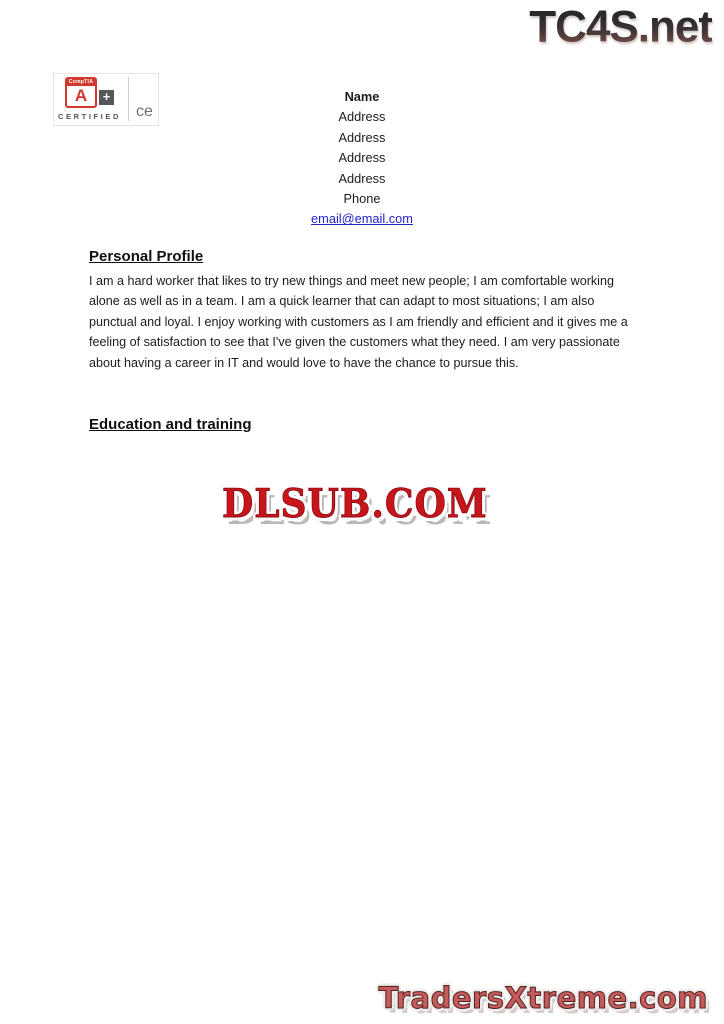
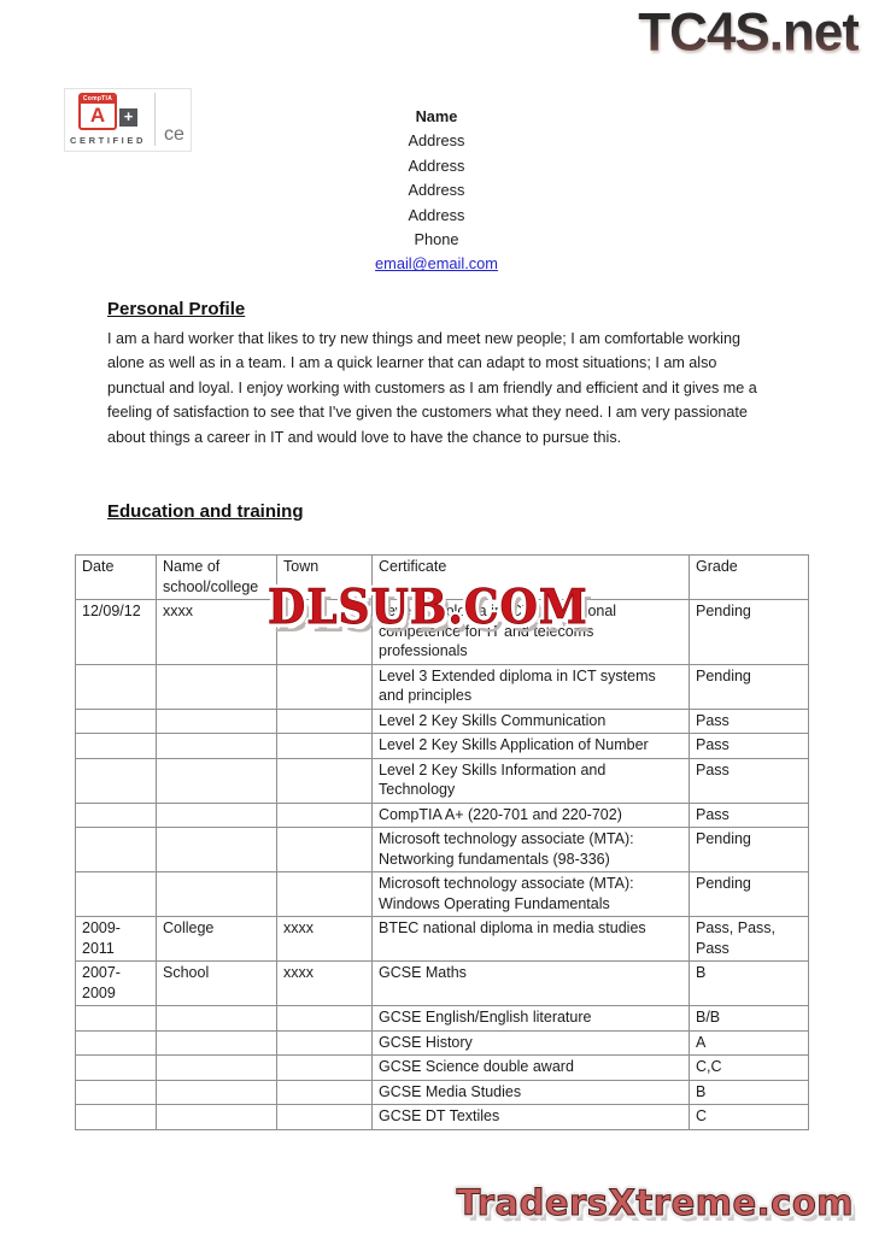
  TC4S.net
  A
  +
  CERTIFIED
  ce
  Name
  Address
  Address
  Address
  Address
  Phone
  email@email.com
  Personal Profile
- I am a hard worker that likes to try new things and meet new people; I am comfortable working alone as well as in a team. I am a quick learner that can adapt to most situations; I am also punctual and loyal. I enjoy working with customers as I am friendly and efficient and it gives me a feeling of satisfaction to see that I've given the customers what they need. I am very passionate about having a career in IT and would love to have the chance to pursue this.
+ I am a hard worker that likes to try new things and meet new people; I am comfortable working alone as well as in a team. I am a quick learner that can adapt to most situations; I am also punctual and loyal. I enjoy working with customers as I am friendly and efficient and it gives me a feeling of satisfaction to see that I've given the customers what they need. I am very passionate about things a career in IT and would love to have the chance to pursue this.
  Education and training
+ Date	Name of school/college	Town	Certificate	Grade
+ 12/09/12	xxxx		Level 3 Diploma in ICT professional competence for IT and telecoms professionals	Pending
+ 			Level 3 Extended diploma in ICT systems and principles	Pending
+ 			Level 2 Key Skills Communication	Pass
+ 			Level 2 Key Skills Application of Number	Pass
+ 			Level 2 Key Skills Information and Technology	Pass
+ 			CompTIA A+ (220-701 and 220-702)	Pass
+ 			Microsoft technology associate (MTA): Networking fundamentals (98-336)	Pending
+ 			Microsoft technology associate (MTA): Windows Operating Fundamentals	Pending
+ 2009-2011	College	xxxx	BTEC national diploma in media studies	Pass, Pass, Pass
+ 2007-2009	School	xxxx	GCSE Maths	B
+ 			GCSE English/English literature	B/B
+ 			GCSE History	A
+ 			GCSE Science double award	C,C
+ 			GCSE Media Studies	B
+ 			GCSE DT Textiles	C
  DLSUB.COM
  TradersXtreme.com
